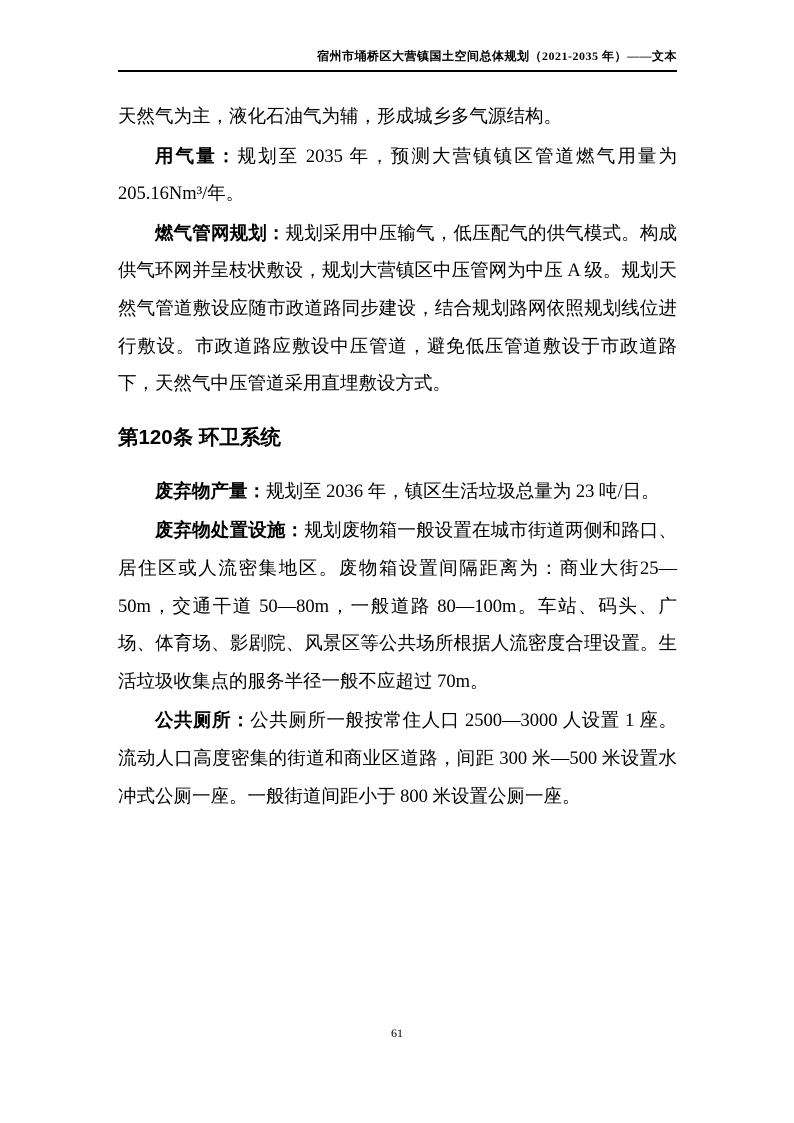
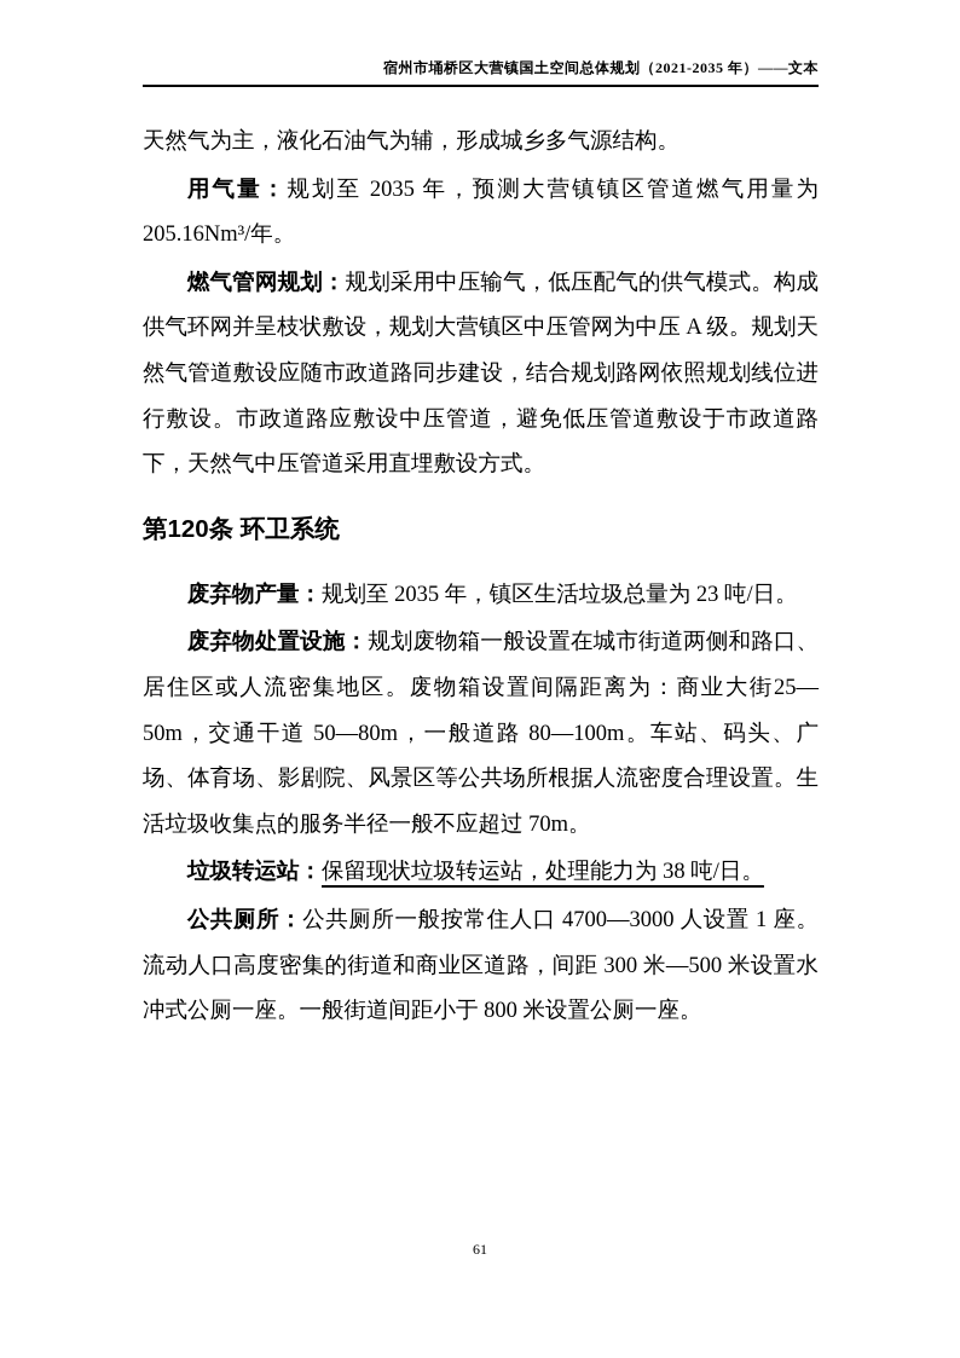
  宿州市埇桥区大营镇国土空间总体规划（2021-2035 年）——文本
  天然气为主，液化石油气为辅，形成城乡多气源结构。
  用气量：规划至 2035 年，预测大营镇镇区管道燃气用量为205.16Nm³/年。
  燃气管网规划：规划采用中压输气，低压配气的供气模式。构成供气环网并呈枝状敷设，规划大营镇区中压管网为中压 A 级。规划天然气管道敷设应随市政道路同步建设，结合规划路网依照规划线位进行敷设。市政道路应敷设中压管道，避免低压管道敷设于市政道路下，天然气中压管道采用直埋敷设方式。
  第120条 环卫系统
- 废弃物产量：规划至 2036 年，镇区生活垃圾总量为 23 吨/日。
+ 废弃物产量：规划至 2035 年，镇区生活垃圾总量为 23 吨/日。
  废弃物处置设施：规划废物箱一般设置在城市街道两侧和路口、居住区或人流密集地区。废物箱设置间隔距离为：商业大街25—50m，交通干道 50—80m，一般道路 80—100m。车站、码头、广场、体育场、影剧院、风景区等公共场所根据人流密度合理设置。生活垃圾收集点的服务半径一般不应超过 70m。
+ 垃圾转运站：保留现状垃圾转运站，处理能力为 38 吨/日。
- 公共厕所：公共厕所一般按常住人口 2500—3000 人设置 1 座。流动人口高度密集的街道和商业区道路，间距 300 米—500 米设置水冲式公厕一座。一般街道间距小于 800 米设置公厕一座。
+ 公共厕所：公共厕所一般按常住人口 4700—3000 人设置 1 座。流动人口高度密集的街道和商业区道路，间距 300 米—500 米设置水冲式公厕一座。一般街道间距小于 800 米设置公厕一座。
  61
